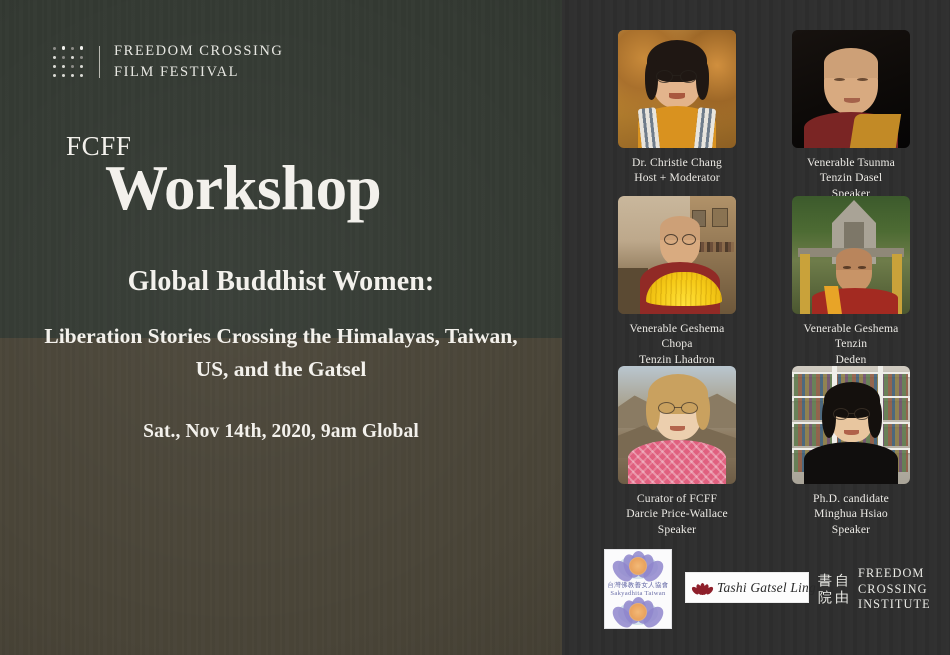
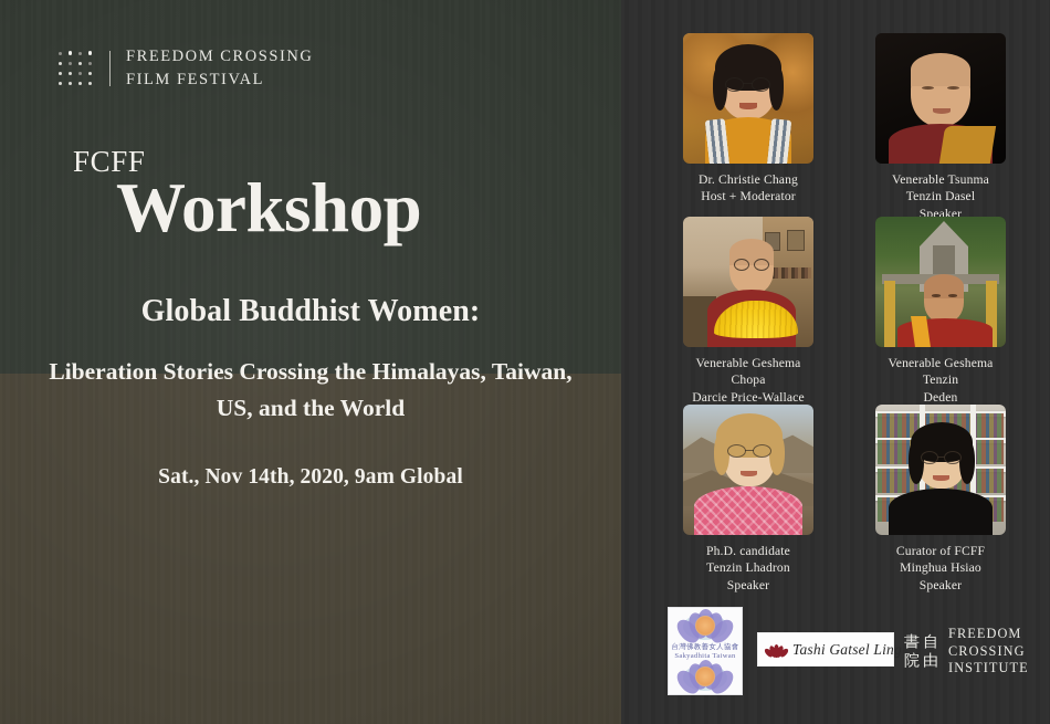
  FREEDOM CROSSING
  FILM FESTIVAL
  FCFF
  Workshop
  Global Buddhist Women:
- Liberation Stories Crossing the Himalayas, Taiwan, US, and the Gatsel
+ Liberation Stories Crossing the Himalayas, Taiwan, US, and the World
  Sat., Nov 14th, 2020, 9am Global
  Dr. Christie Chang
  Host + Moderator
  Venerable Tsunma
  Tenzin Dasel
  Speaker
  Venerable Geshema Chopa
- Tenzin Lhadron
+ Darcie Price-Wallace
  Venerable Geshema Tenzin
  Deden
- Curator of FCFF
+ Ph.D. candidate
- Darcie Price-Wallace
+ Tenzin Lhadron
  Speaker
- Ph.D. candidate
+ Curator of FCFF
  Minghua Hsiao
  Speaker
  Tashi Gatsel Ling
  書
  自
  院
  由
  FREEDOM
  CROSSING
  INSTITUTE
